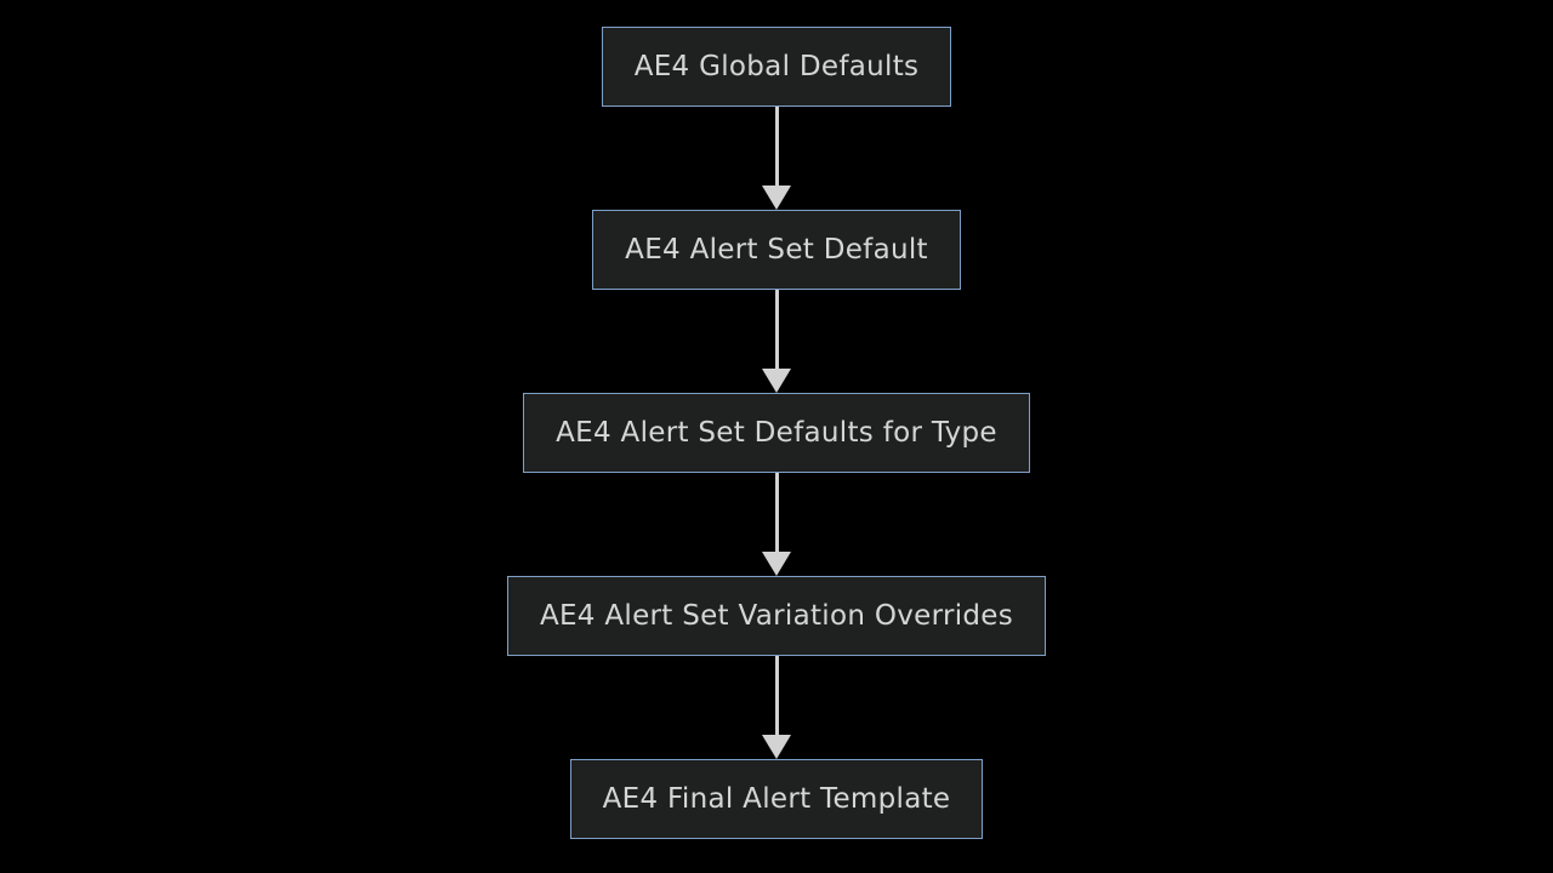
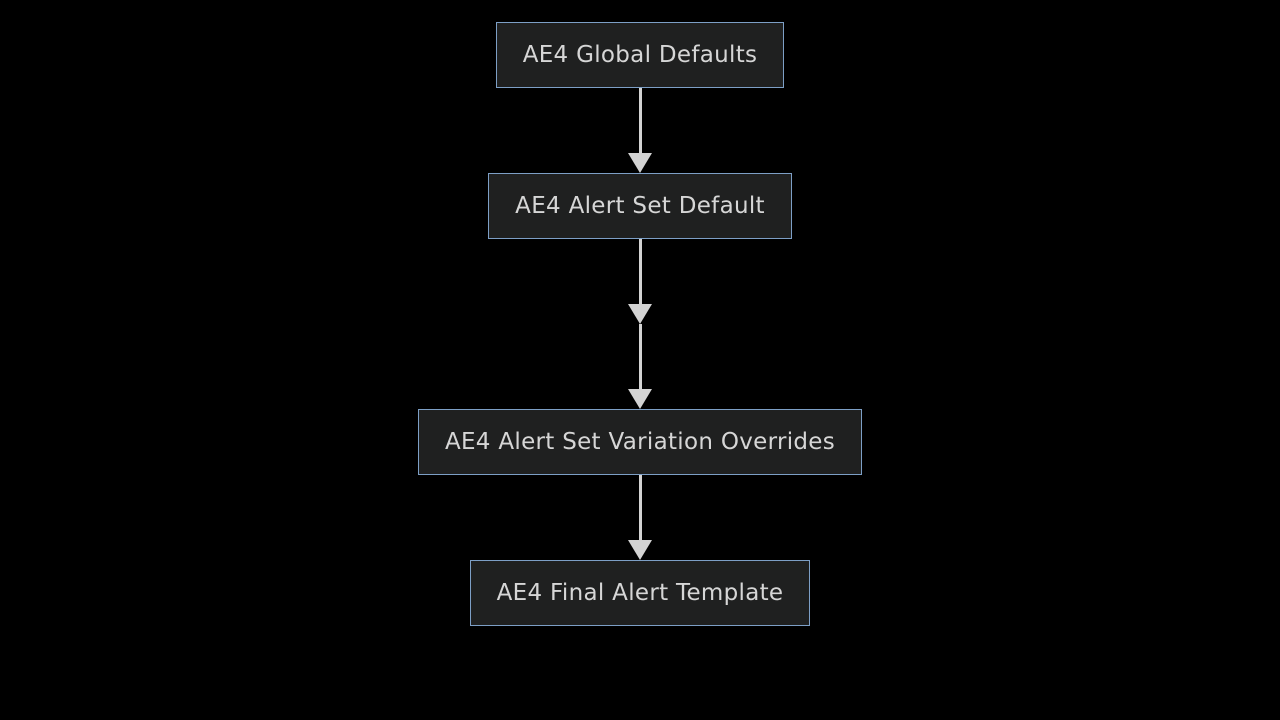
  AE4 Global Defaults
  AE4 Alert Set Default
- AE4 Alert Set Defaults for Type
  AE4 Alert Set Variation Overrides
  AE4 Final Alert Template
